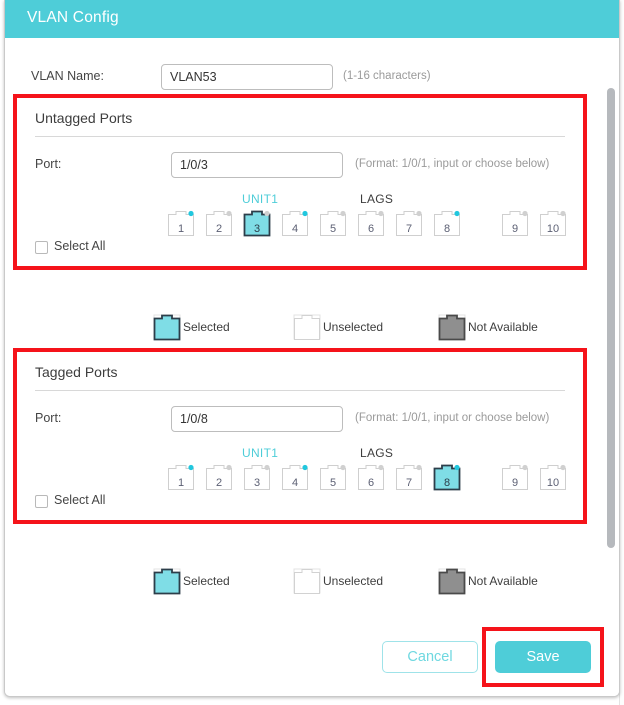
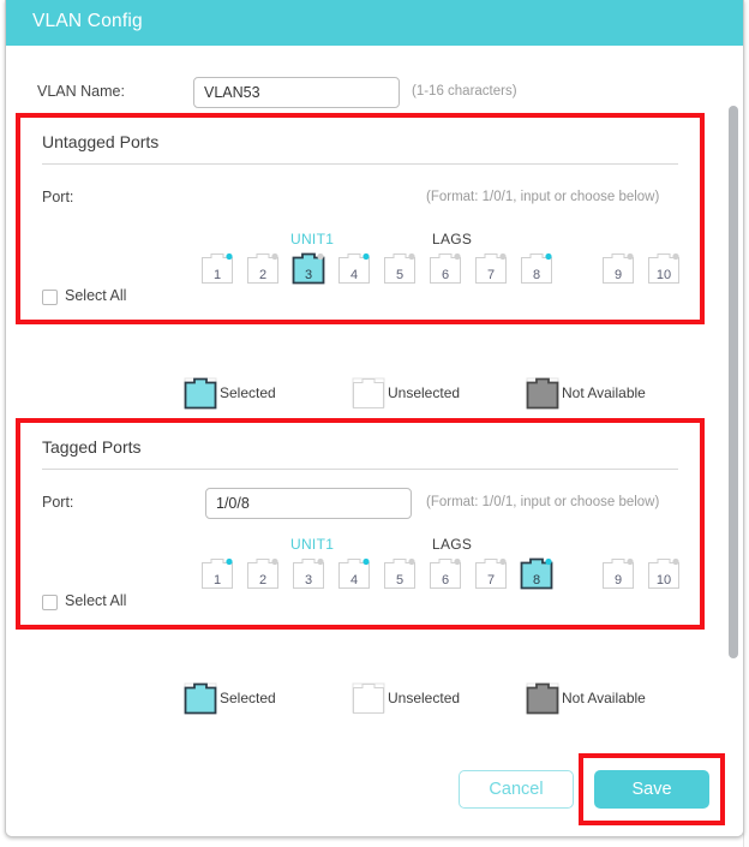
  VLAN Config
  VLAN Name:
  VLAN53
  (1-16 characters)
  Untagged Ports
  Port:
- 1/0/3
  (Format: 1/0/1, input or choose below)
  UNIT1
  LAGS
  1
  2
  3
  4
  5
  6
  7
  8
  9
  10
  Select All
  Selected
  Unselected
  Not Available
  Tagged Ports
  Port:
  1/0/8
  (Format: 1/0/1, input or choose below)
  UNIT1
  LAGS
  1
  2
  3
  4
  5
  6
  7
  8
  9
  10
  Select All
  Selected
  Unselected
  Not Available
  Cancel
  Save
